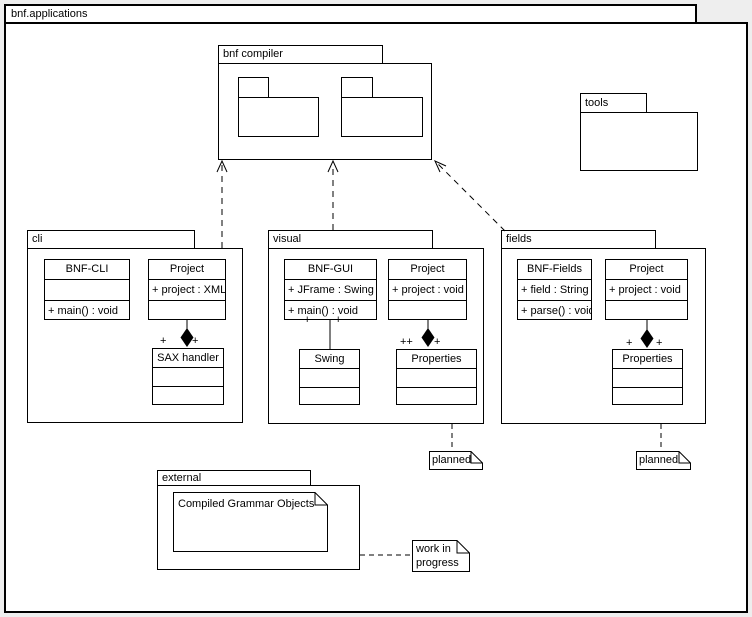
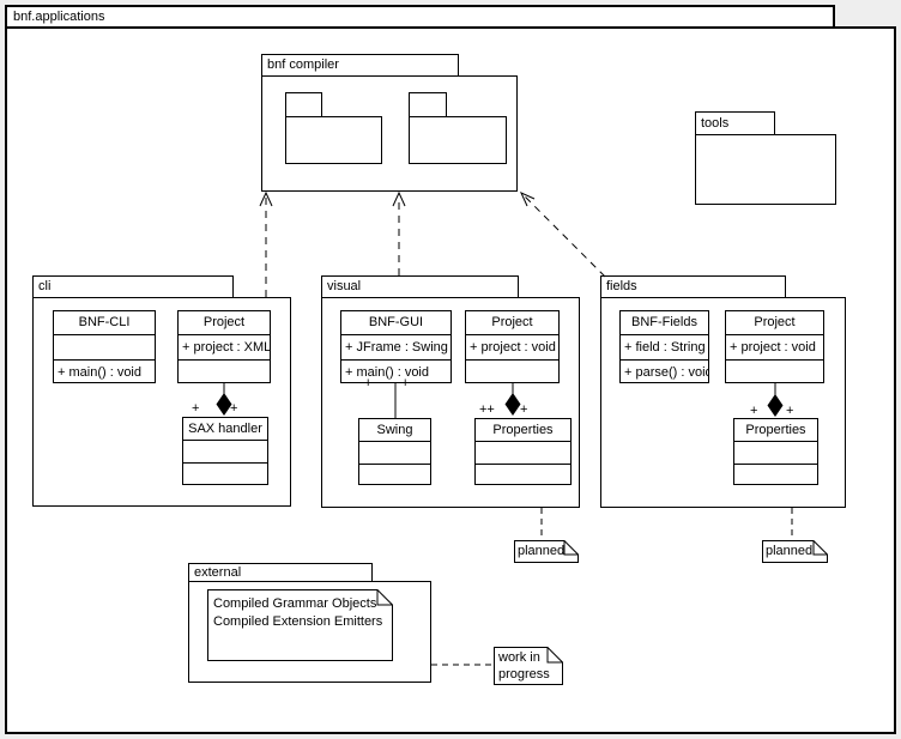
  bnf.applications
  bnf compiler
  tools
  cli
  BNF-CLI
  + main() : void
  Project
  + project : XML
  SAX handler
  visual
  BNF-GUI
  + JFrame : Swing
  + main() : void
  Project
  + project : void
  Swing
  Properties
  fields
  BNF-Fields
  + field : String
  + parse() : voi
  Project
  + project : void
  Properties
  external
  Compiled Grammar Objects
+ Compiled Extension Emitters
  planned
  planned
  work in
  progress
  +
  +
  +
  +
  ++
  +
  +
  +
